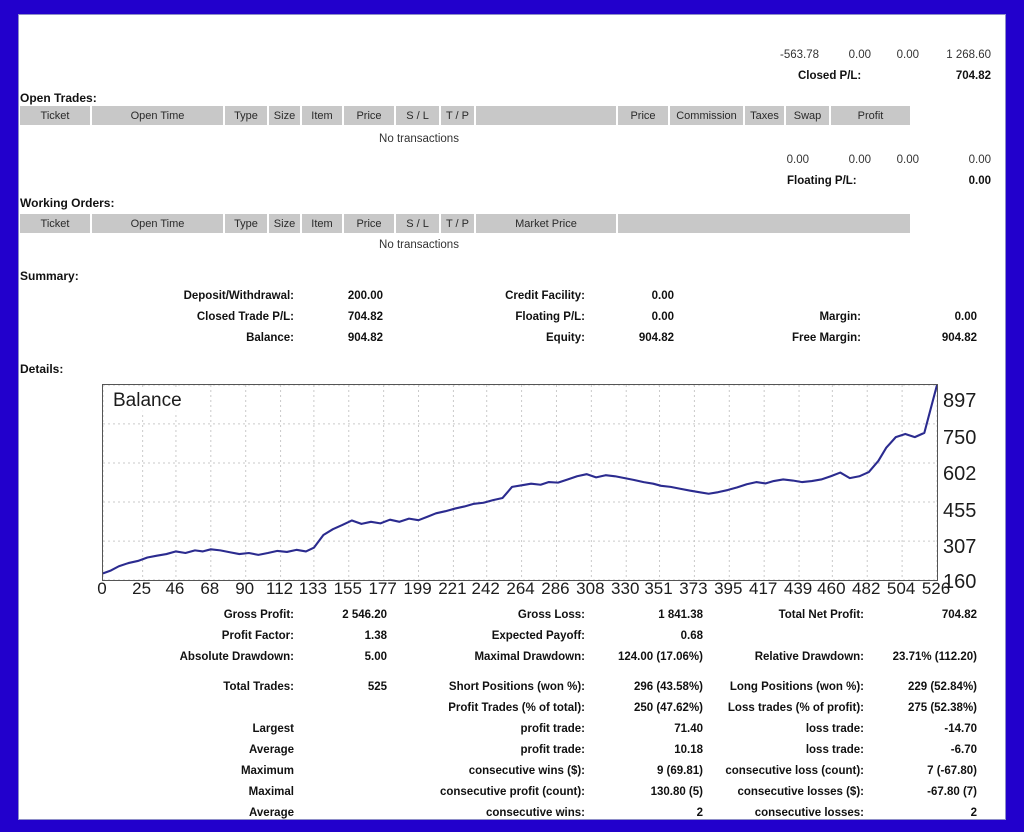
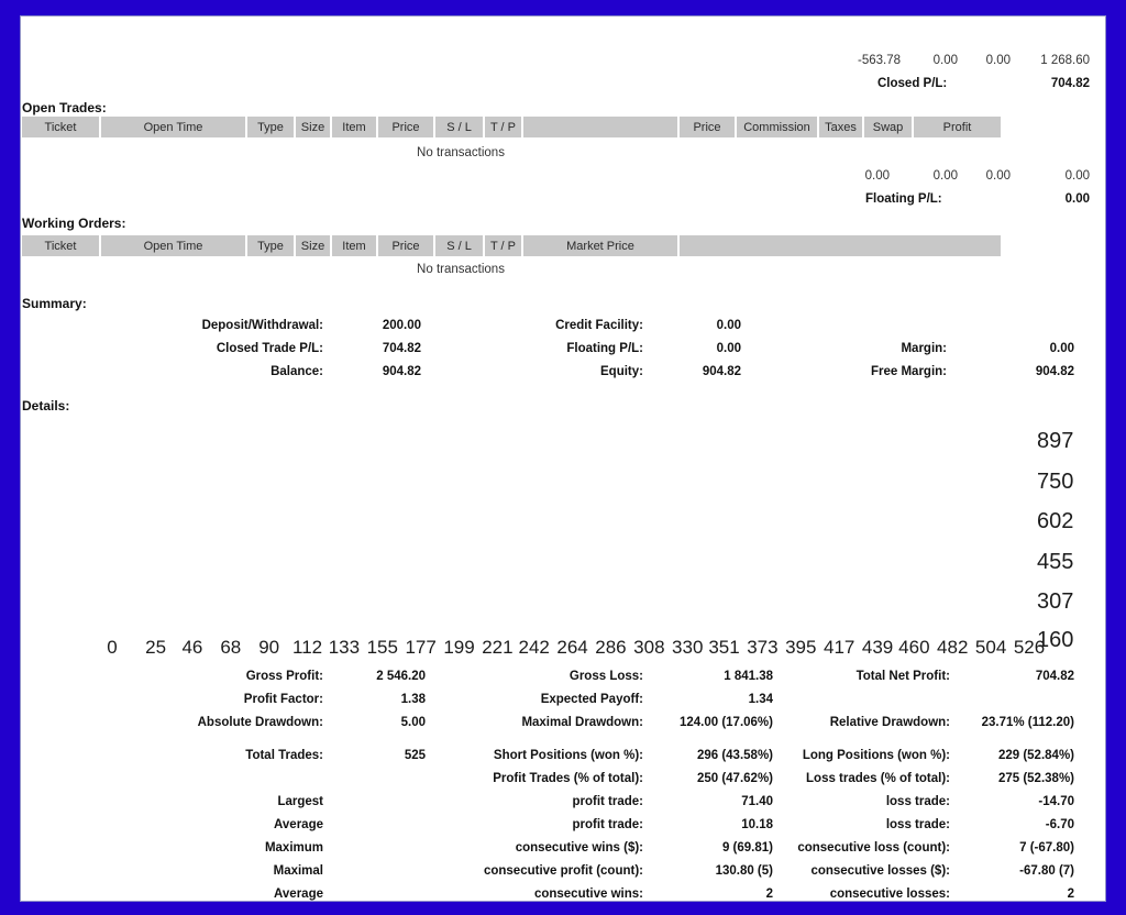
  -563.78
  0.00
  0.00
  1 268.60
  Closed P/L:
  704.82
  Open Trades:
  Ticket
  Open Time
  Type
  Size
  Item
  Price
  S / L
  T / P
  Price
  Commission
  Taxes
  Swap
  Profit
  No transactions
  0.00
  0.00
  0.00
  0.00
  Floating P/L:
  0.00
  Working Orders:
  Ticket
  Open Time
  Type
  Size
  Item
  Price
  S / L
  T / P
  Market Price
  No transactions
  Summary:
  Deposit/Withdrawal:
  200.00
  Credit Facility:
  0.00
  Closed Trade P/L:
  704.82
  Floating P/L:
  0.00
  Margin:
  0.00
  Balance:
  904.82
  Equity:
  904.82
  Free Margin:
  904.82
  Details:
- Balance
  897
  750
  602
  455
  307
  160
  0
  25
  46
  68
  90
  112
  133
  155
  177
  199
  221
  242
  264
  286
  308
  330
  351
  373
  395
  417
  439
  460
  482
  504
  526
  Gross Profit:
  2 546.20
  Gross Loss:
  1 841.38
  Total Net Profit:
  704.82
  Profit Factor:
  1.38
  Expected Payoff:
- 0.68
+ 1.34
  Absolute Drawdown:
  5.00
  Maximal Drawdown:
  124.00 (17.06%)
  Relative Drawdown:
  23.71% (112.20)
  Total Trades:
  525
  Short Positions (won %):
  296 (43.58%)
  Long Positions (won %):
  229 (52.84%)
  Profit Trades (% of total):
  250 (47.62%)
- Loss trades (% of profit):
+ Loss trades (% of total):
  275 (52.38%)
  Largest
  profit trade:
  71.40
  loss trade:
  -14.70
  Average
  profit trade:
  10.18
  loss trade:
  -6.70
  Maximum
  consecutive wins ($):
  9 (69.81)
  consecutive loss (count):
  7 (-67.80)
  Maximal
  consecutive profit (count):
  130.80 (5)
  consecutive losses ($):
  -67.80 (7)
  Average
  consecutive wins:
  2
  consecutive losses:
  2
